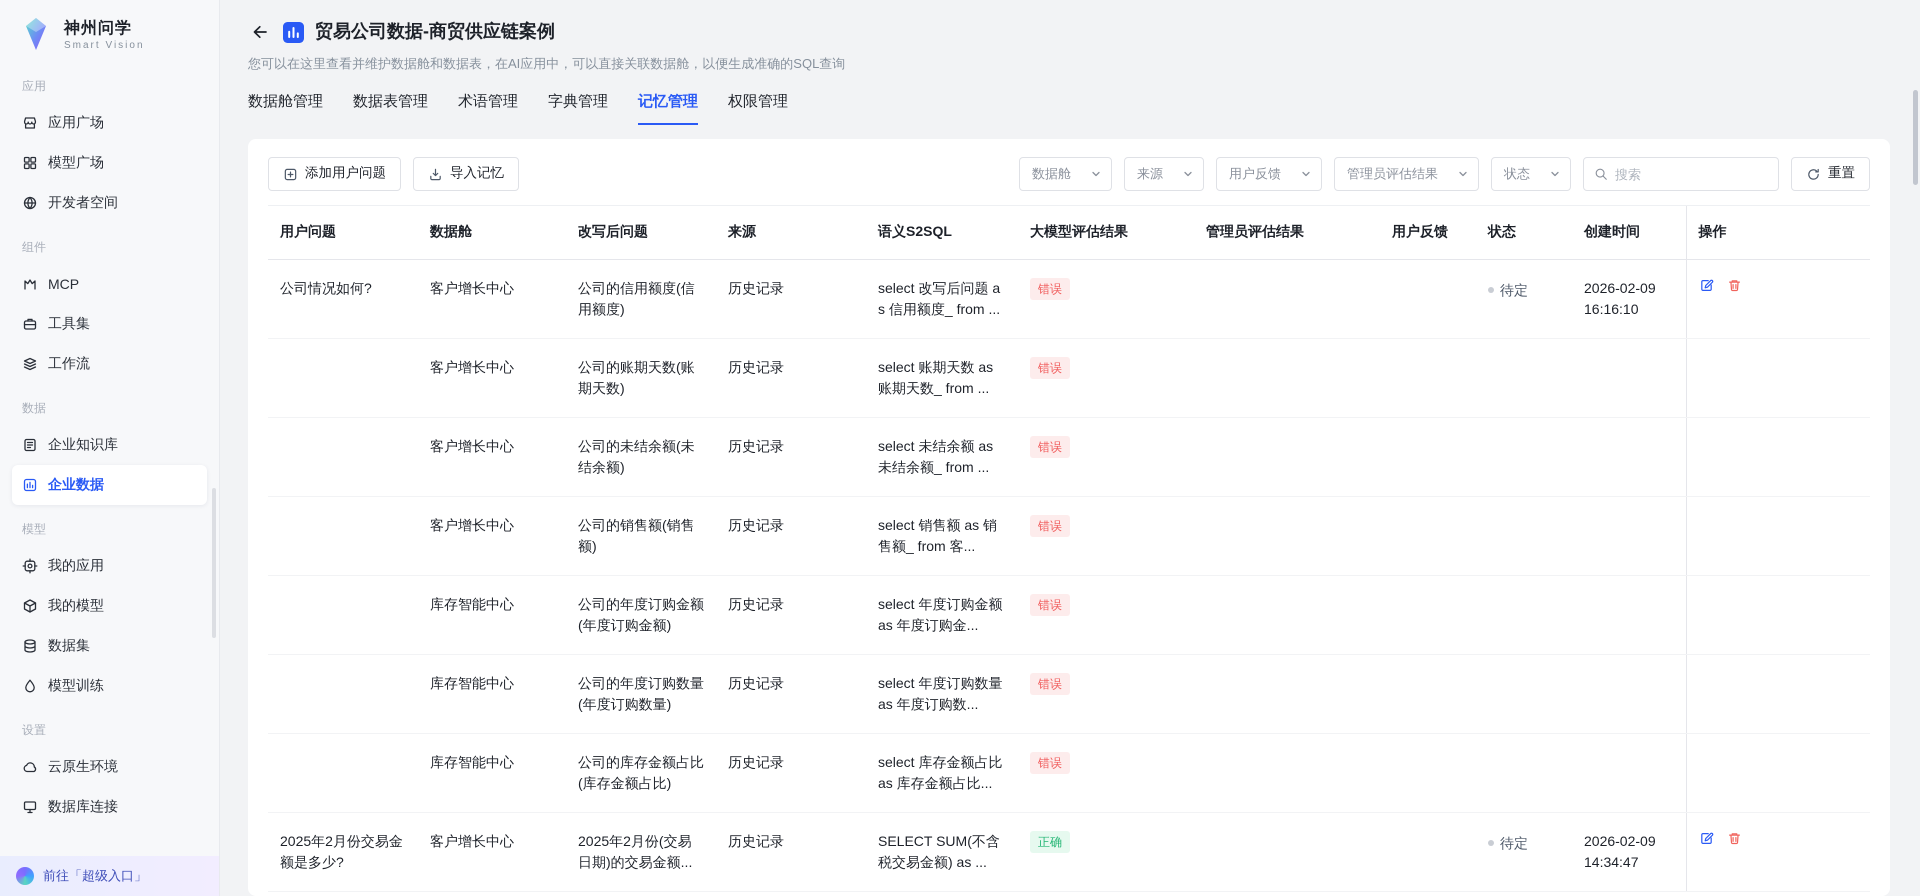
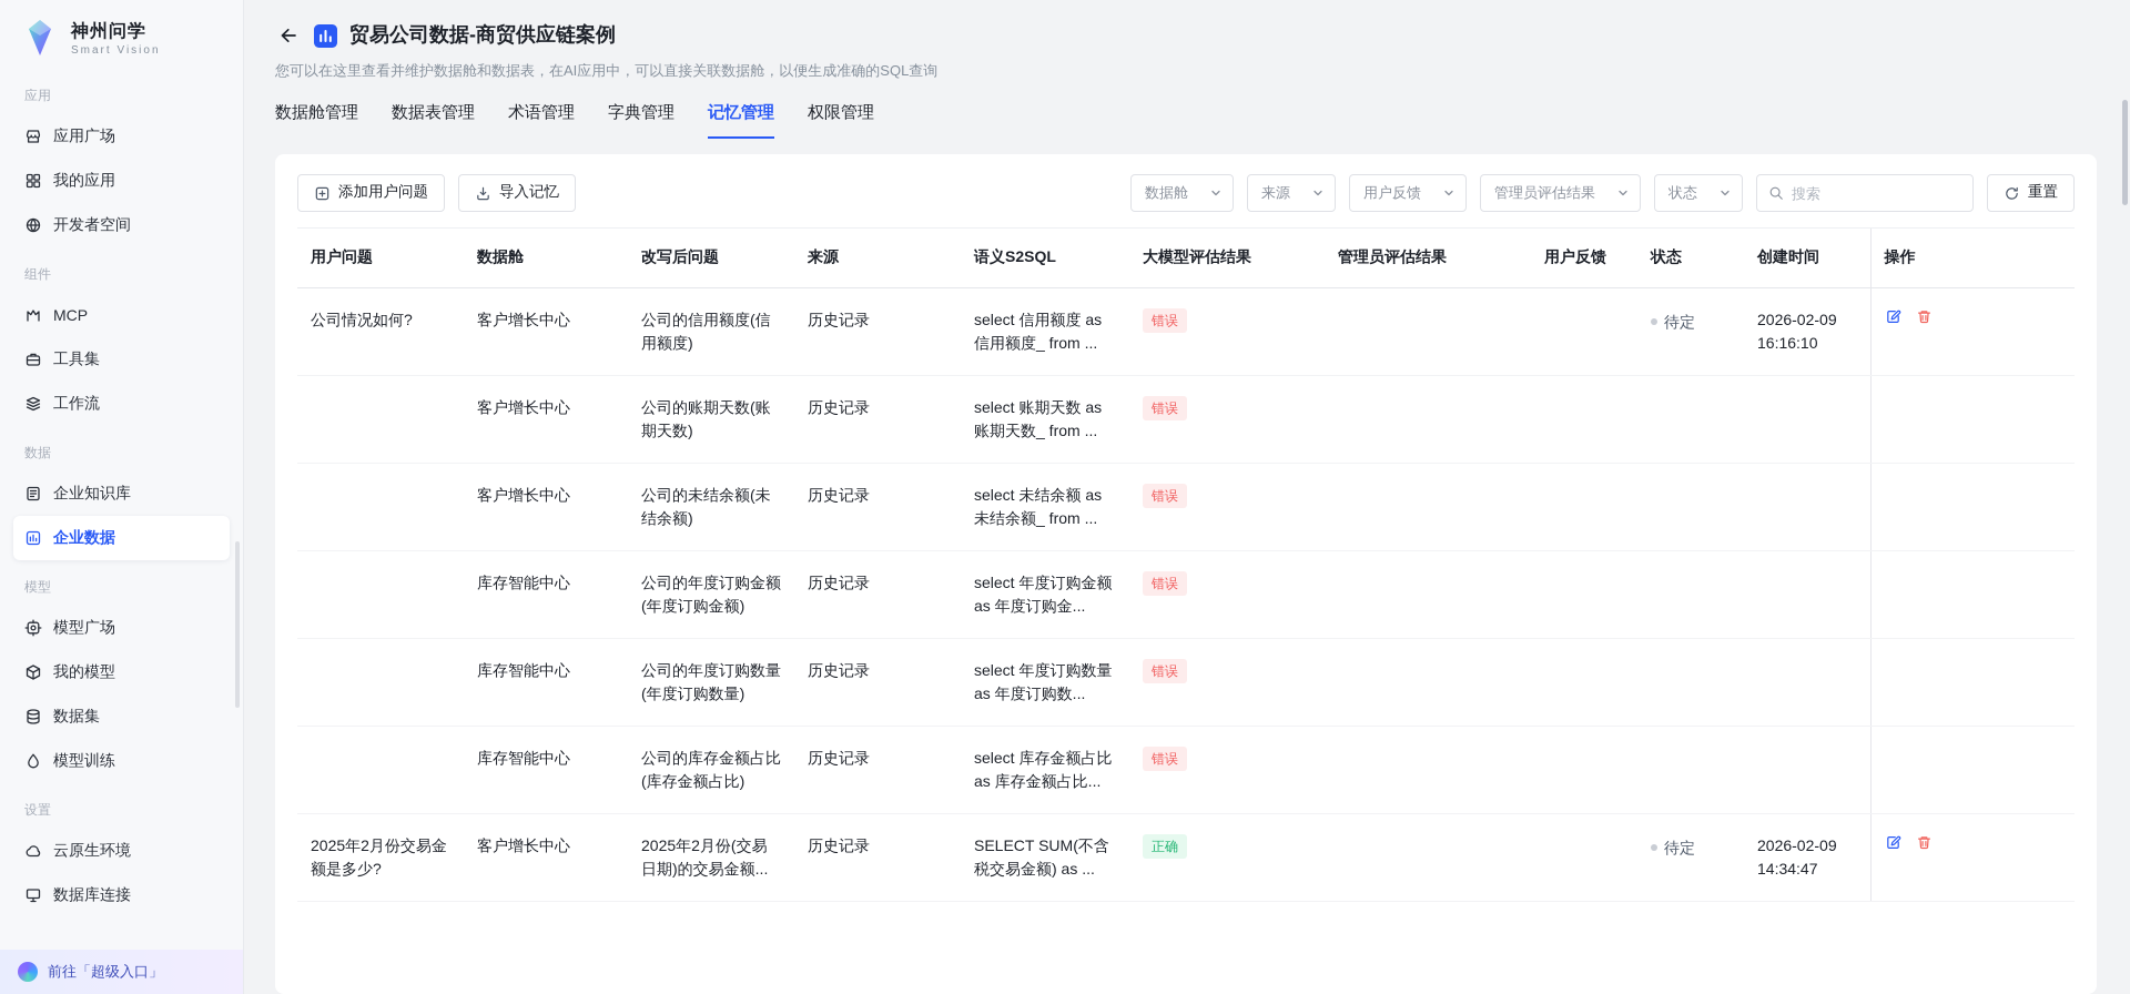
  神州问学
  Smart Vision
  应用
  应用广场
- 模型广场
+ 我的应用
  开发者空间
  组件
  MCP
  工具集
  工作流
  数据
  企业知识库
  企业数据
  模型
- 我的应用
+ 模型广场
  我的模型
  数据集
  模型训练
  设置
  云原生环境
  数据库连接
  前往「超级入口」
  贸易公司数据-商贸供应链案例
  您可以在这里查看并维护数据舱和数据表，在AI应用中，可以直接关联数据舱，以便生成准确的SQL查询
  数据舱管理
  数据表管理
  术语管理
  字典管理
  记忆管理
  权限管理
  添加用户问题
  导入记忆
  数据舱
  来源
  用户反馈
  管理员评估结果
  状态
  搜索
  重置
  用户问题	数据舱	改写后问题	来源	语义S2SQL	大模型评估结果	管理员评估结果	用户反馈	状态	创建时间	操作
- 公司情况如何?	客户增长中心	公司的信用额度(信用额度)	历史记录	select 改写后问题 as 信用额度_ from ...	错误			待定	2026-02-0916:16:10
+ 公司情况如何?	客户增长中心	公司的信用额度(信用额度)	历史记录	select 信用额度 as 信用额度_ from ...	错误			待定	2026-02-0916:16:10
  	客户增长中心	公司的账期天数(账期天数)	历史记录	select 账期天数 as 账期天数_ from ...	错误
  	客户增长中心	公司的未结余额(未结余额)	历史记录	select 未结余额 as 未结余额_ from ...	错误
- 	客户增长中心	公司的销售额(销售额)	历史记录	select 销售额 as 销售额_ from 客...	错误
  	库存智能中心	公司的年度订购金额(年度订购金额)	历史记录	select 年度订购金额 as 年度订购金...	错误
  	库存智能中心	公司的年度订购数量(年度订购数量)	历史记录	select 年度订购数量 as 年度订购数...	错误
  	库存智能中心	公司的库存金额占比(库存金额占比)	历史记录	select 库存金额占比 as 库存金额占比...	错误
  2025年2月份交易金额是多少?	客户增长中心	2025年2月份(交易日期)的交易金额...	历史记录	SELECT SUM(不含税交易金额) as ...	正确			待定	2026-02-0914:34:47
